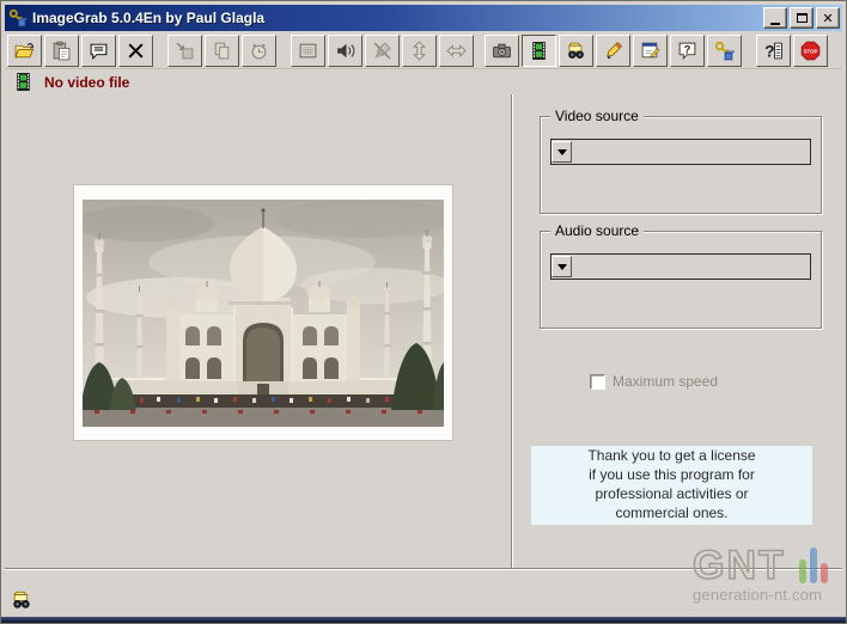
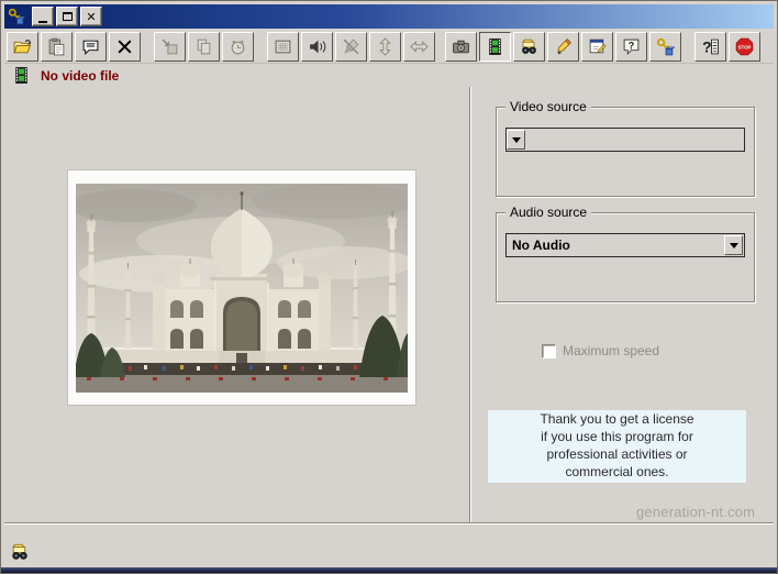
- ImageGrab 5.0.4En by Paul Glagla
  ✕
  ?
  ?
  No video file
  Video source
  Audio source
+ No Audio
  Maximum speed
  Thank you to get a license
  if you use this program for
  professional activities or
  commercial ones.
- GNT
  generation-nt.com
